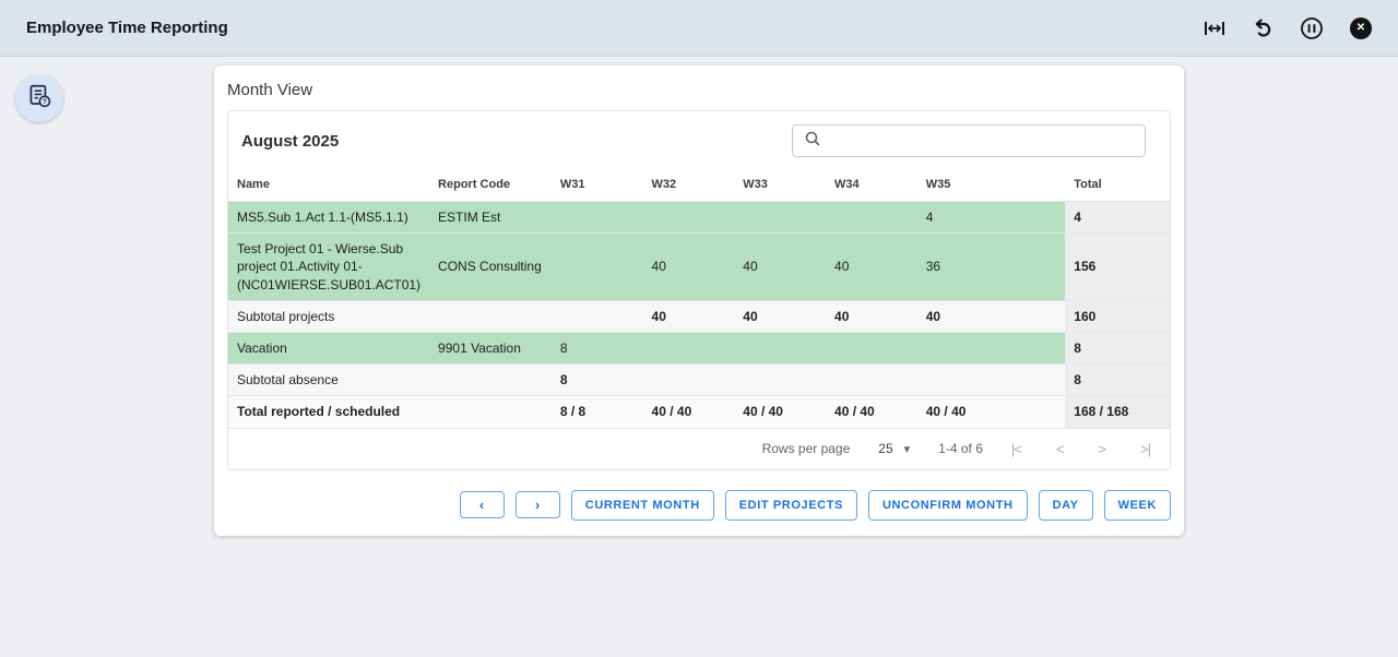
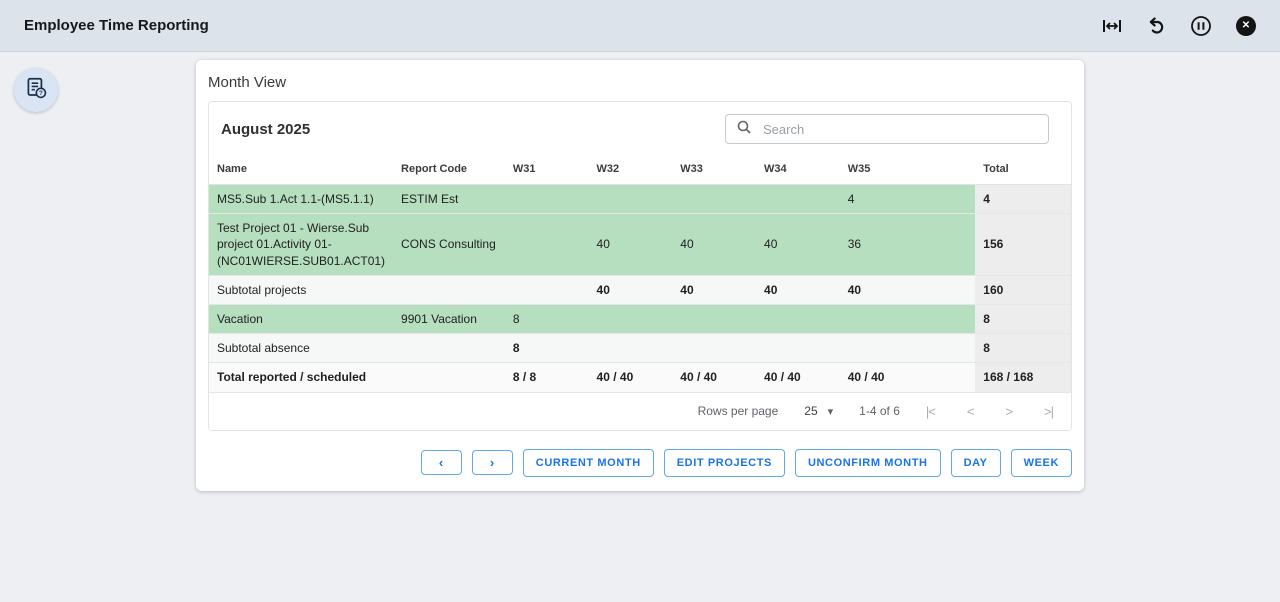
  Employee Time Reporting
  ✕
  Month View
  August 2025
+ Search
  Name	Report Code	W31	W32	W33	W34	W35		Total
  MS5.Sub 1.Act 1.1-(MS5.1.1)	ESTIM Est					4		4
  Test Project 01 - Wierse.Sub project 01.Activity 01-(NC01WIERSE.SUB01.ACT01)	CONS Consulting		40	40	40	36		156
  Subtotal projects			40	40	40	40		160
  Vacation	9901 Vacation	8						8
  Subtotal absence		8						8
  Total reported / scheduled		8 / 8	40 / 40	40 / 40	40 / 40	40 / 40		168 / 168
  Rows per page
  25
  ▾
  1-4 of 6
  |<
  <
  >
  >|
  ‹
  ›
  CURRENT MONTH
  EDIT PROJECTS
  UNCONFIRM MONTH
  DAY
  WEEK
